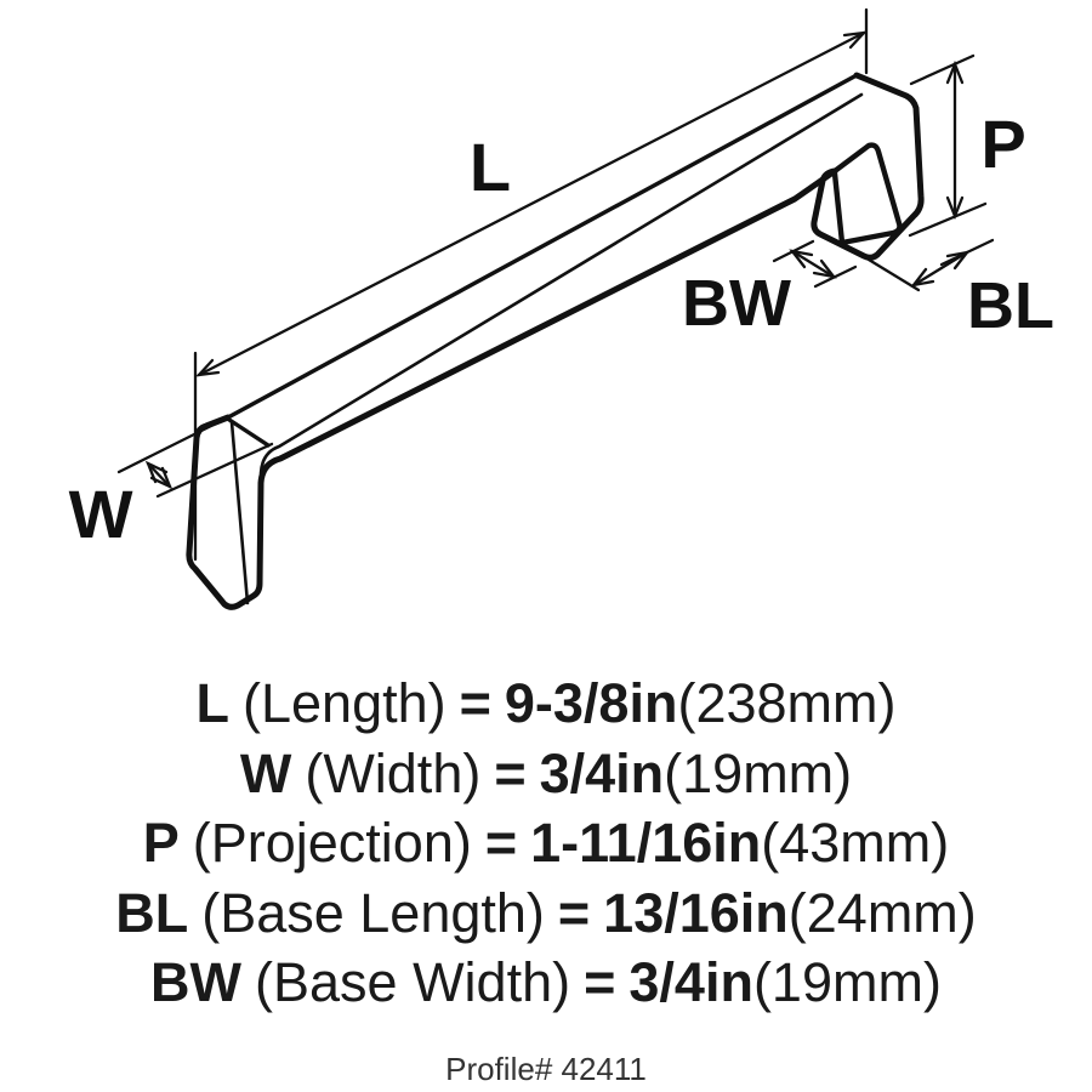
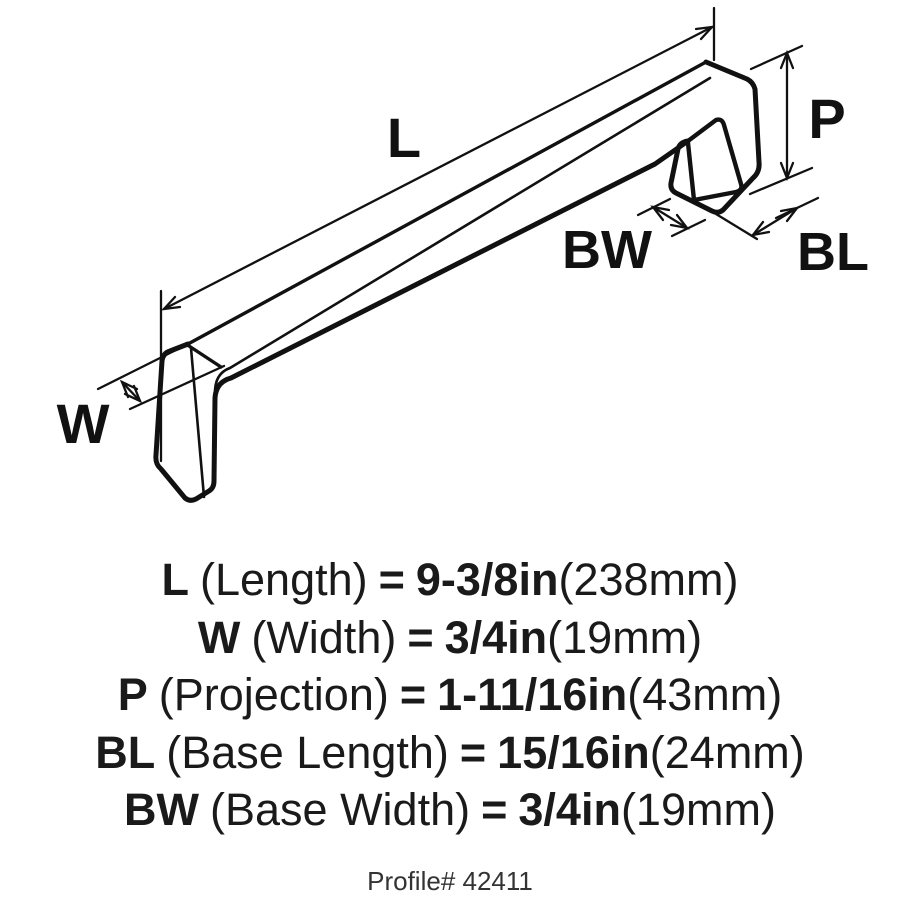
  L
  P
  W
  BW
  BL
  L (Length) = 9-3/8in(238mm)
  W (Width) = 3/4in(19mm)
  P (Projection) = 1-11/16in(43mm)
- BL (Base Length) = 13/16in(24mm)
+ BL (Base Length) = 15/16in(24mm)
  BW (Base Width) = 3/4in(19mm)
  Profile# 42411
